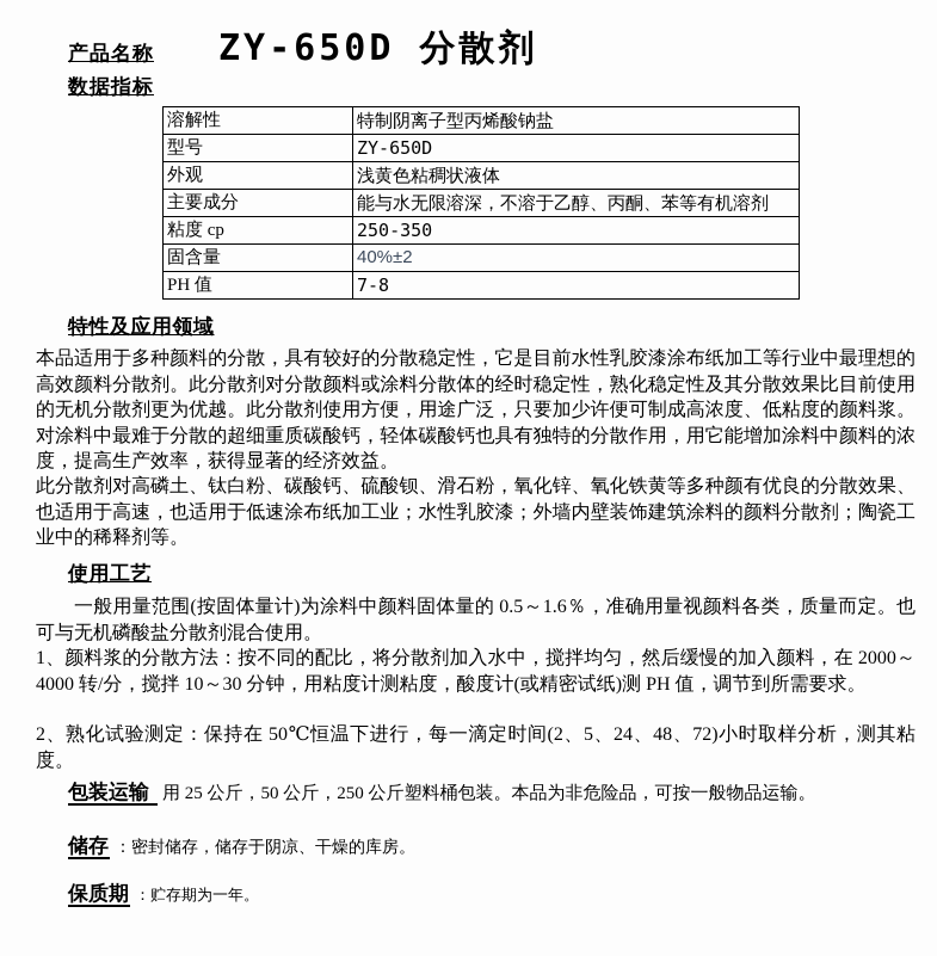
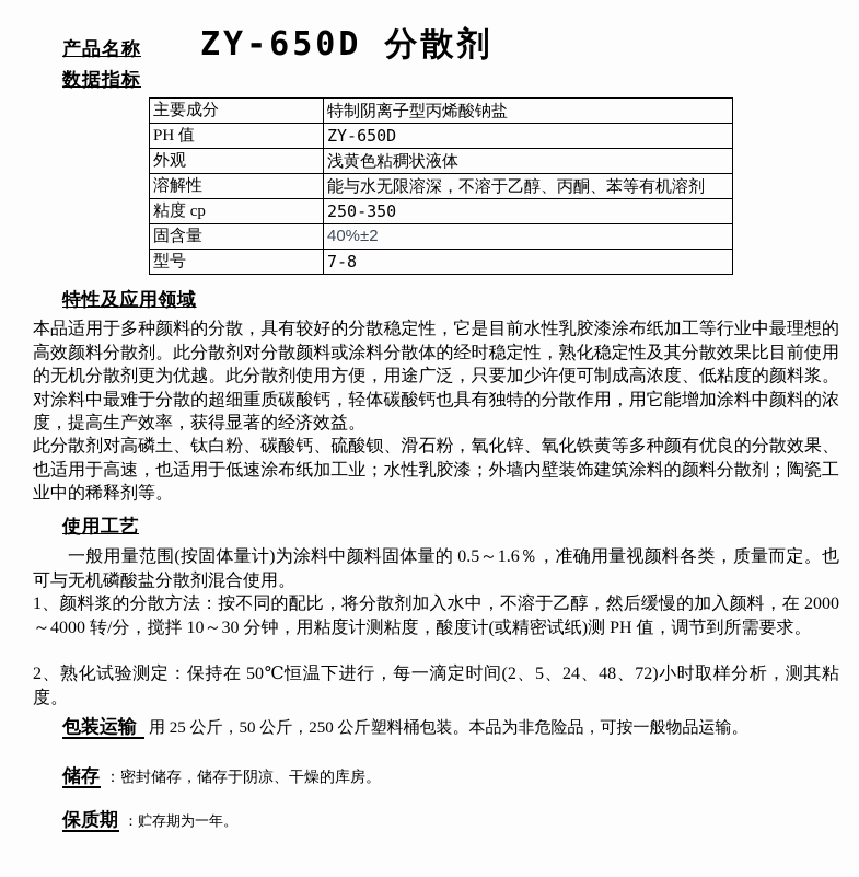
  产品名称
  ZY-650D 分散剂
  数据指标
- 溶解性	特制阴离子型丙烯酸钠盐
+ 主要成分	特制阴离子型丙烯酸钠盐
- 型号	ZY-650D
+ PH 值	ZY-650D
  外观	浅黄色粘稠状液体
- 主要成分	能与水无限溶深，不溶于乙醇、丙酮、苯等有机溶剂
+ 溶解性	能与水无限溶深，不溶于乙醇、丙酮、苯等有机溶剂
  粘度 cp	250-350
  固含量	40%±2
- PH 值	7-8
+ 型号	7-8
  特性及应用领域
  本品适用于多种颜料的分散，具有较好的分散稳定性，它是目前水性乳胶漆涂布纸加工等行业中最理想的高效颜料分散剂。此分散剂对分散颜料或涂料分散体的经时稳定性，熟化稳定性及其分散效果比目前使用的无机分散剂更为优越。此分散剂使用方便，用途广泛，只要加少许便可制成高浓度、低粘度的颜料浆。对涂料中最难于分散的超细重质碳酸钙，轻体碳酸钙也具有独特的分散作用，用它能增加涂料中颜料的浓度，提高生产效率，获得显著的经济效益。
  此分散剂对高磷土、钛白粉、碳酸钙、硫酸钡、滑石粉，氧化锌、氧化铁黄等多种颜有优良的分散效果、也适用于高速，也适用于低速涂布纸加工业；水性乳胶漆；外墙内壁装饰建筑涂料的颜料分散剂；陶瓷工业中的稀释剂等。
  使用工艺
  一般用量范围(按固体量计)为涂料中颜料固体量的 0.5～1.6％，准确用量视颜料各类，质量而定。也可与无机磷酸盐分散剂混合使用。
- 1、颜料浆的分散方法：按不同的配比，将分散剂加入水中，搅拌均匀，然后缓慢的加入颜料，在 2000～4000 转/分，搅拌 10～30 分钟，用粘度计测粘度，酸度计(或精密试纸)测 PH 值，调节到所需要求。
+ 1、颜料浆的分散方法：按不同的配比，将分散剂加入水中，不溶于乙醇，然后缓慢的加入颜料，在 2000～4000 转/分，搅拌 10～30 分钟，用粘度计测粘度，酸度计(或精密试纸)测 PH 值，调节到所需要求。
  2、熟化试验测定：保持在 50℃恒温下进行，每一滴定时间(2、5、24、48、72)小时取样分析，测其粘度。
  包装运输 用 25 公斤，50 公斤，250 公斤塑料桶包装。本品为非危险品，可按一般物品运输。
  储存 ：密封储存，储存于阴凉、干燥的库房。
  保质期 ：贮存期为一年。
